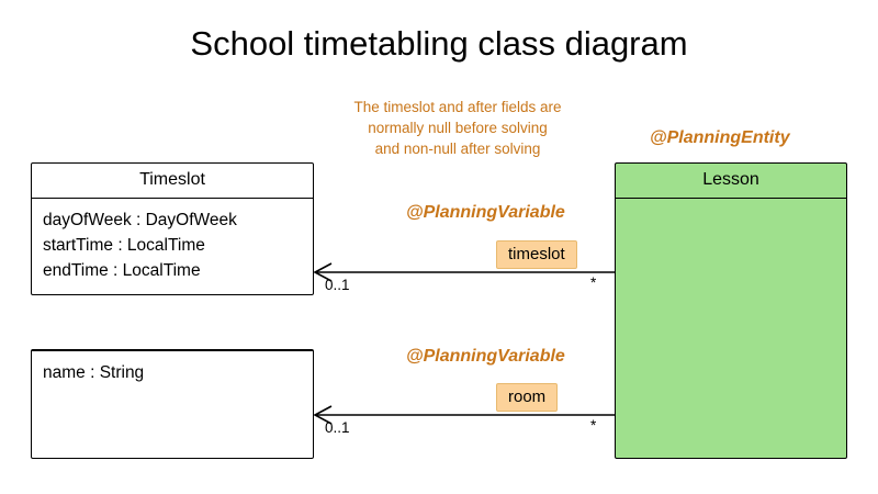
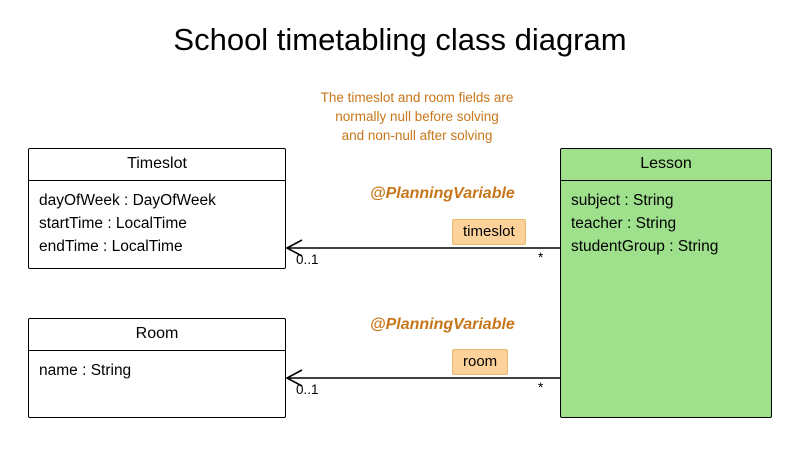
  School timetabling class diagram
- The timeslot and after fields are
+ The timeslot and room fields are
  normally null before solving
  and non-null after solving
  Timeslot
  dayOfWeek : DayOfWeek
  startTime : LocalTime
  endTime : LocalTime
+ Room
  name : String
- @PlanningEntity
  Lesson
+ subject : String
+ teacher : String
+ studentGroup : String
  @PlanningVariable
  timeslot
  0..1
  *
  @PlanningVariable
  room
  0..1
  *
